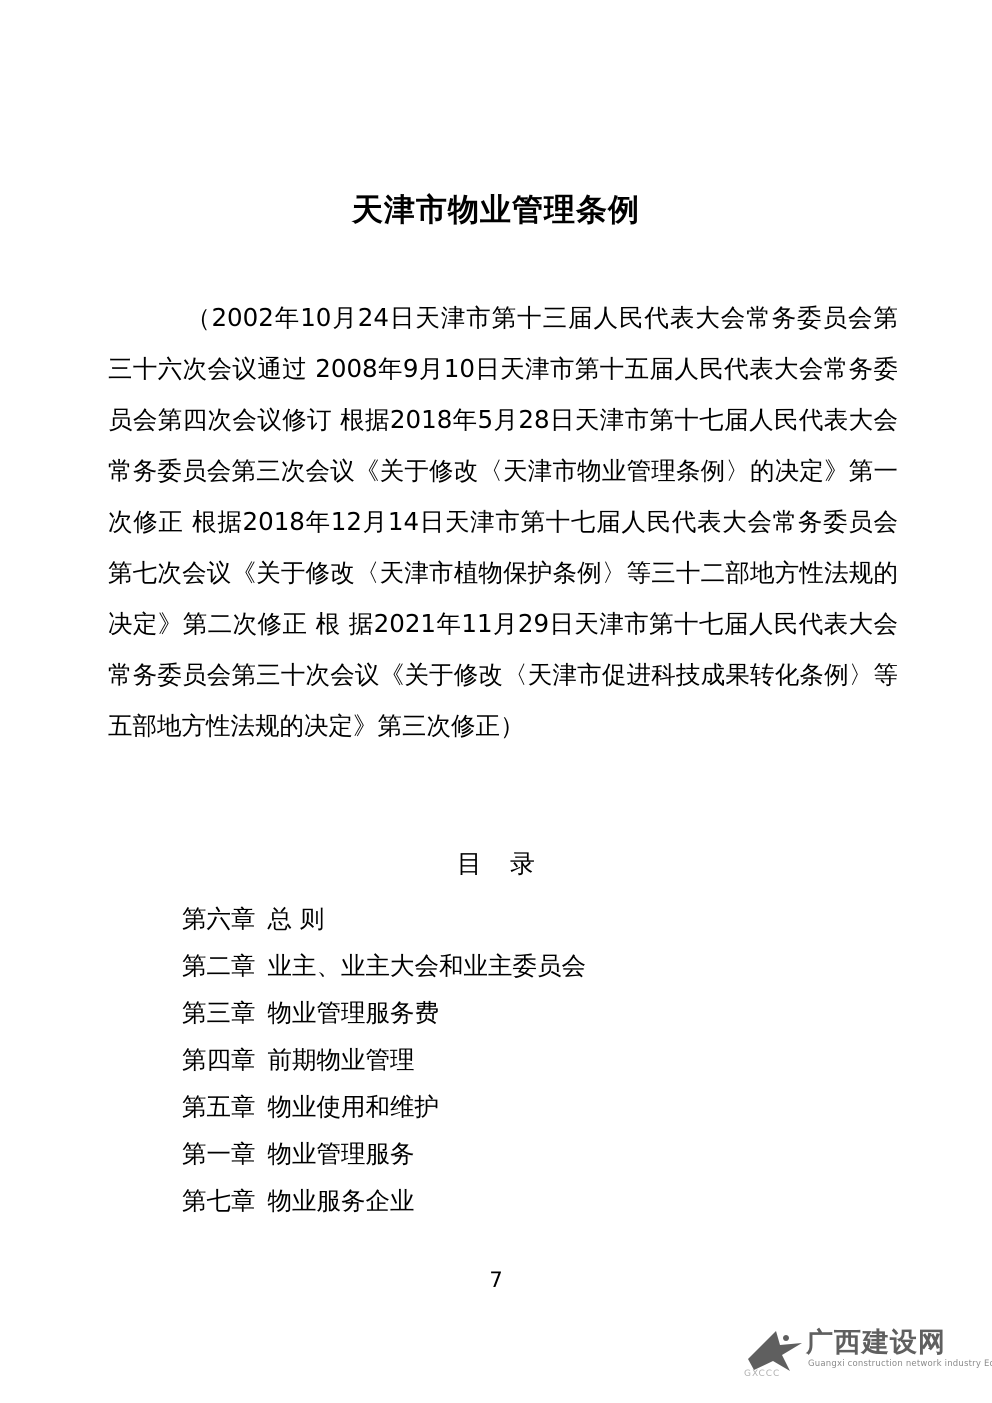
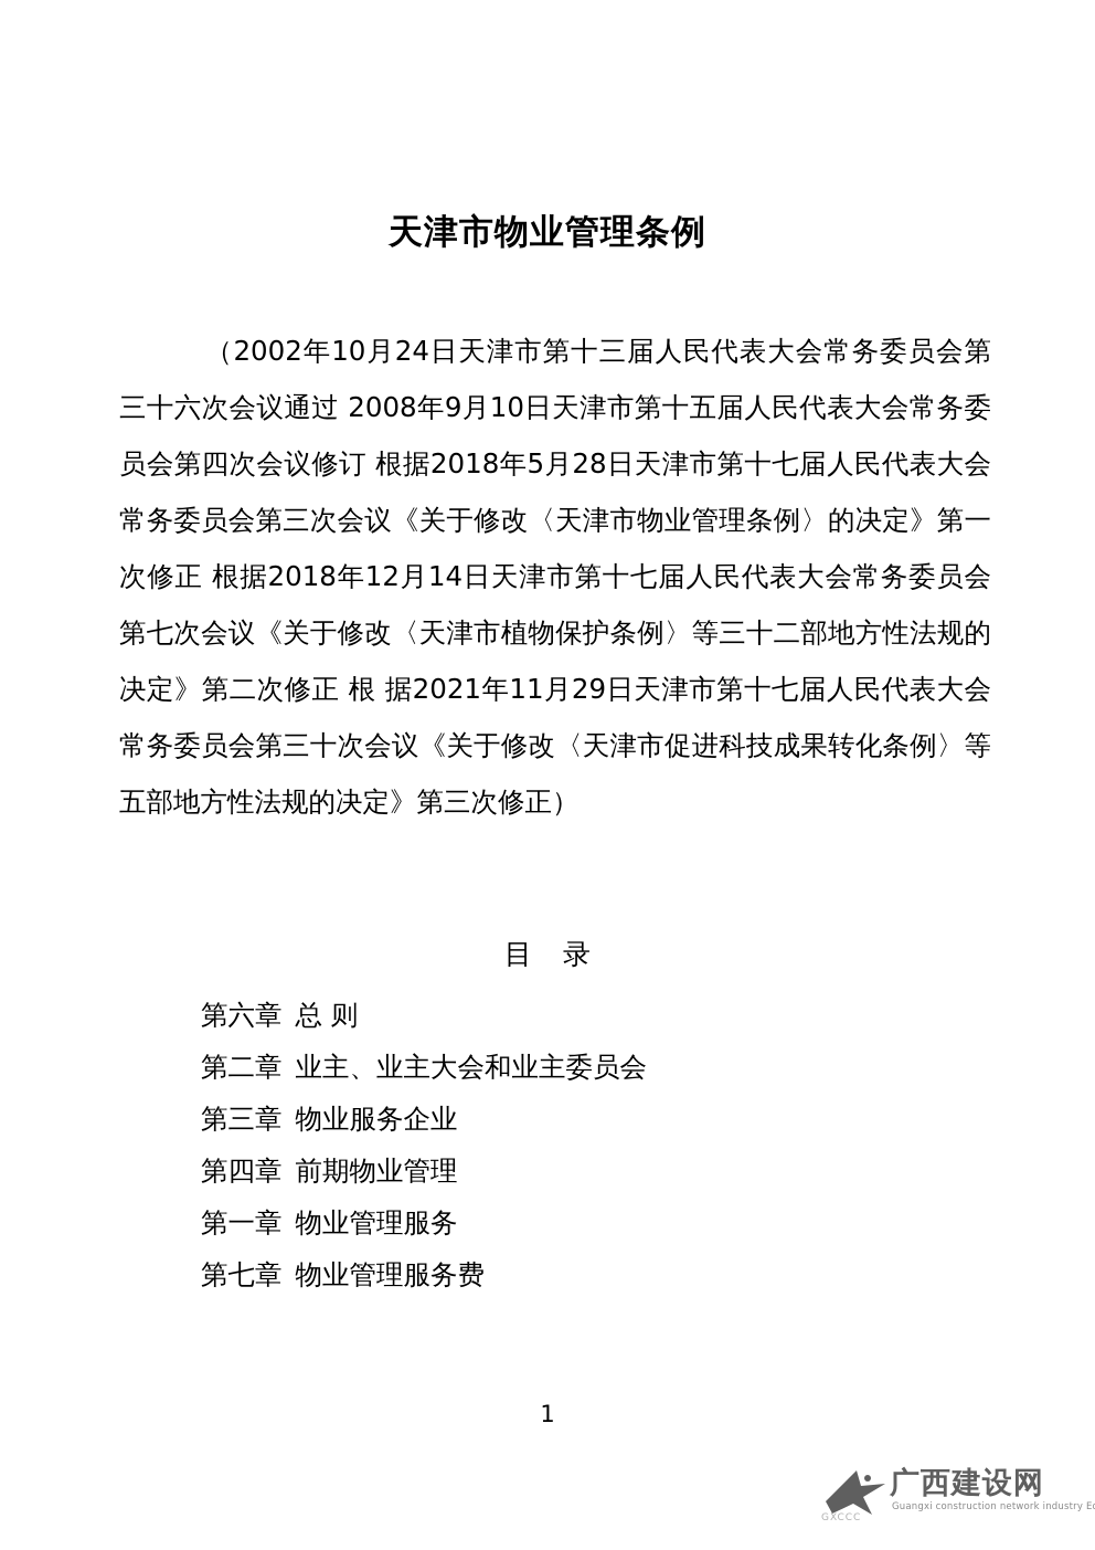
  天津市物业管理条例
  （2002年10月24日天津市第十三届人民代表大会常务委员会第三十六次会议通过 2008年9月10日天津市第十五届人民代表大会常务委员会第四次会议修订 根据2018年5月28日天津市第十七届人民代表大会常务委员会第三次会议《关于修改〈天津市物业管理条例〉的决定》第一次修正 根据2018年12月14日天津市第十七届人民代表大会常务委员会第七次会议《关于修改〈天津市植物保护条例〉等三十二部地方性法规的决定》第二次修正 根 据2021年11月29日天津市第十七届人民代表大会常务委员会第三十次会议《关于修改〈天津市促进科技成果转化条例〉等五部地方性法规的决定》第三次修正）
  目 录
  第六章 总 则
  第二章 业主、业主大会和业主委员会
- 第三章 物业管理服务费
+ 第三章 物业服务企业
  第四章 前期物业管理
- 第五章 物业使用和维护
  第一章 物业管理服务
- 第七章 物业服务企业
+ 第七章 物业管理服务费
- 7
+ 1
  广西建设网
  Guangxi construction network industry E
  GXCCC
